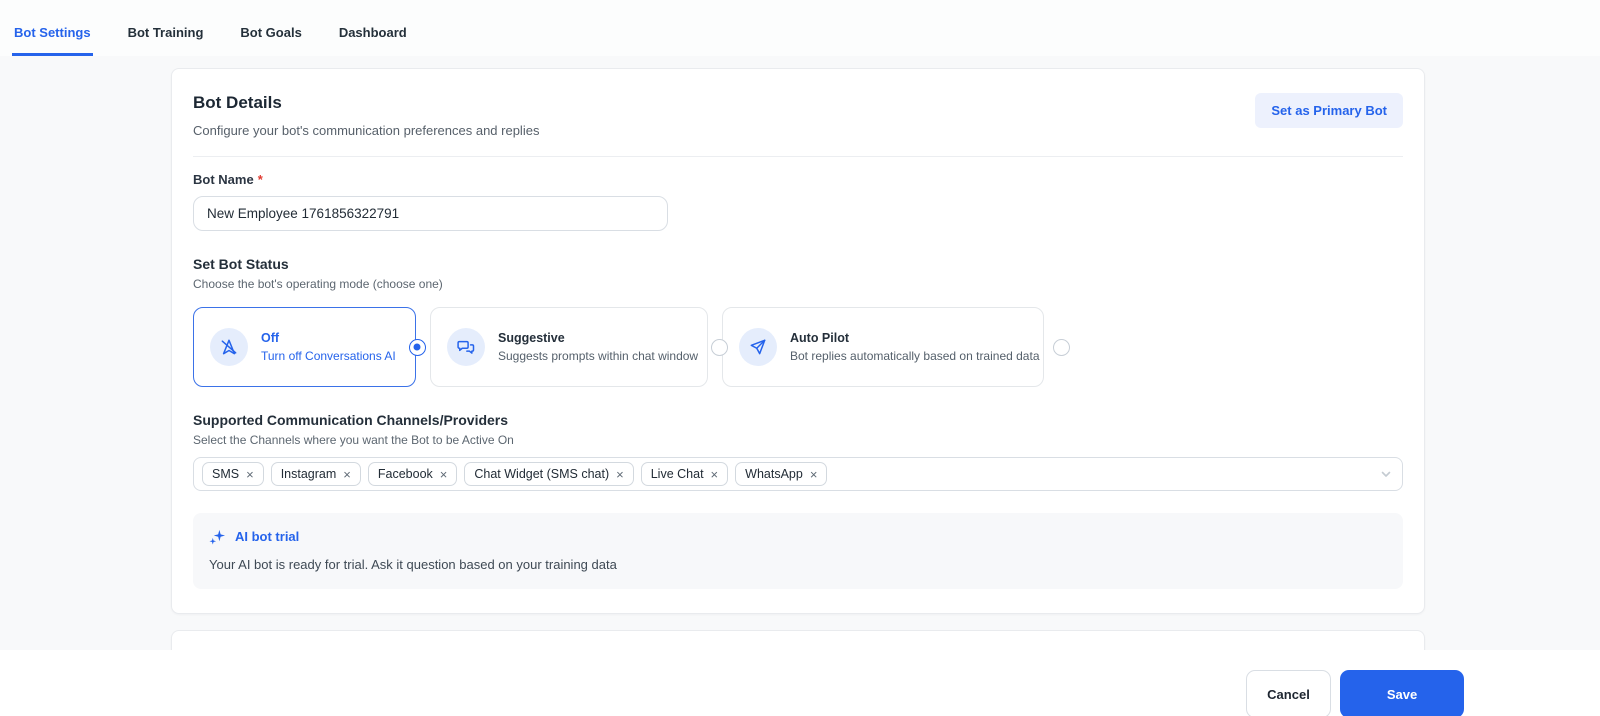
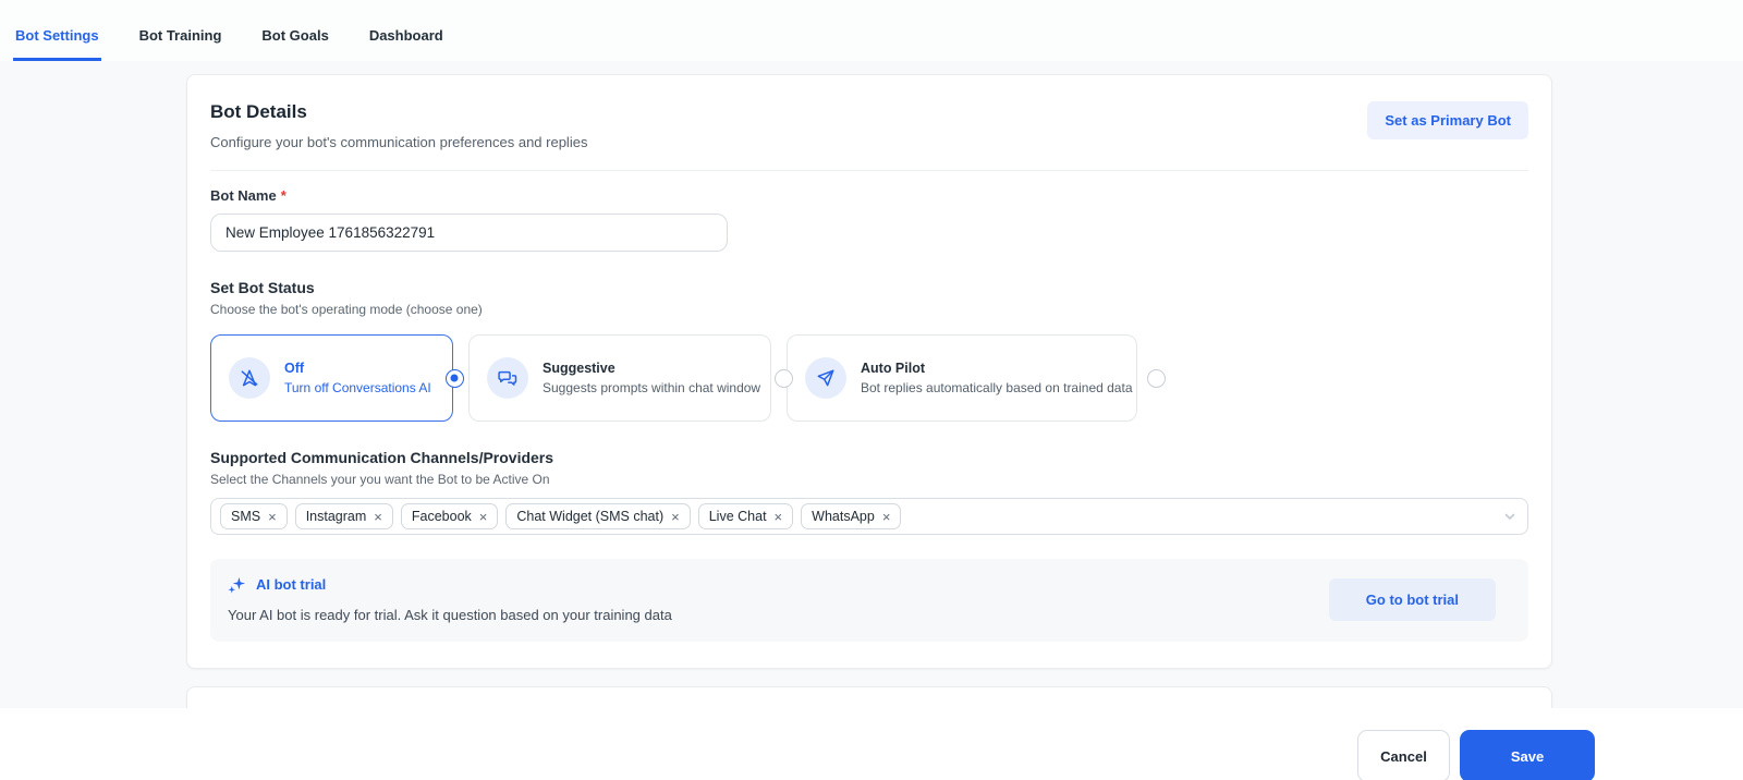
  Bot Settings
  Bot Training
  Bot Goals
  Dashboard
  Bot Details
  Configure your bot's communication preferences and replies
  Set as Primary Bot
  Bot Name *
  New Employee 1761856322791
  Set Bot Status
  Choose the bot's operating mode (choose one)
  Off
  Turn off Conversations AI
  Suggestive
  Suggests prompts within chat window
  Auto Pilot
  Bot replies automatically based on trained data
  Supported Communication Channels/Providers
- Select the Channels where you want the Bot to be Active On
+ Select the Channels your you want the Bot to be Active On
  SMS
  ×
  Instagram
  ×
  Facebook
  ×
  Chat Widget (SMS chat)
  ×
  Live Chat
  ×
  WhatsApp
  ×
  AI bot trial
  Your AI bot is ready for trial. Ask it question based on your training data
+ Go to bot trial
  Cancel
  Save
